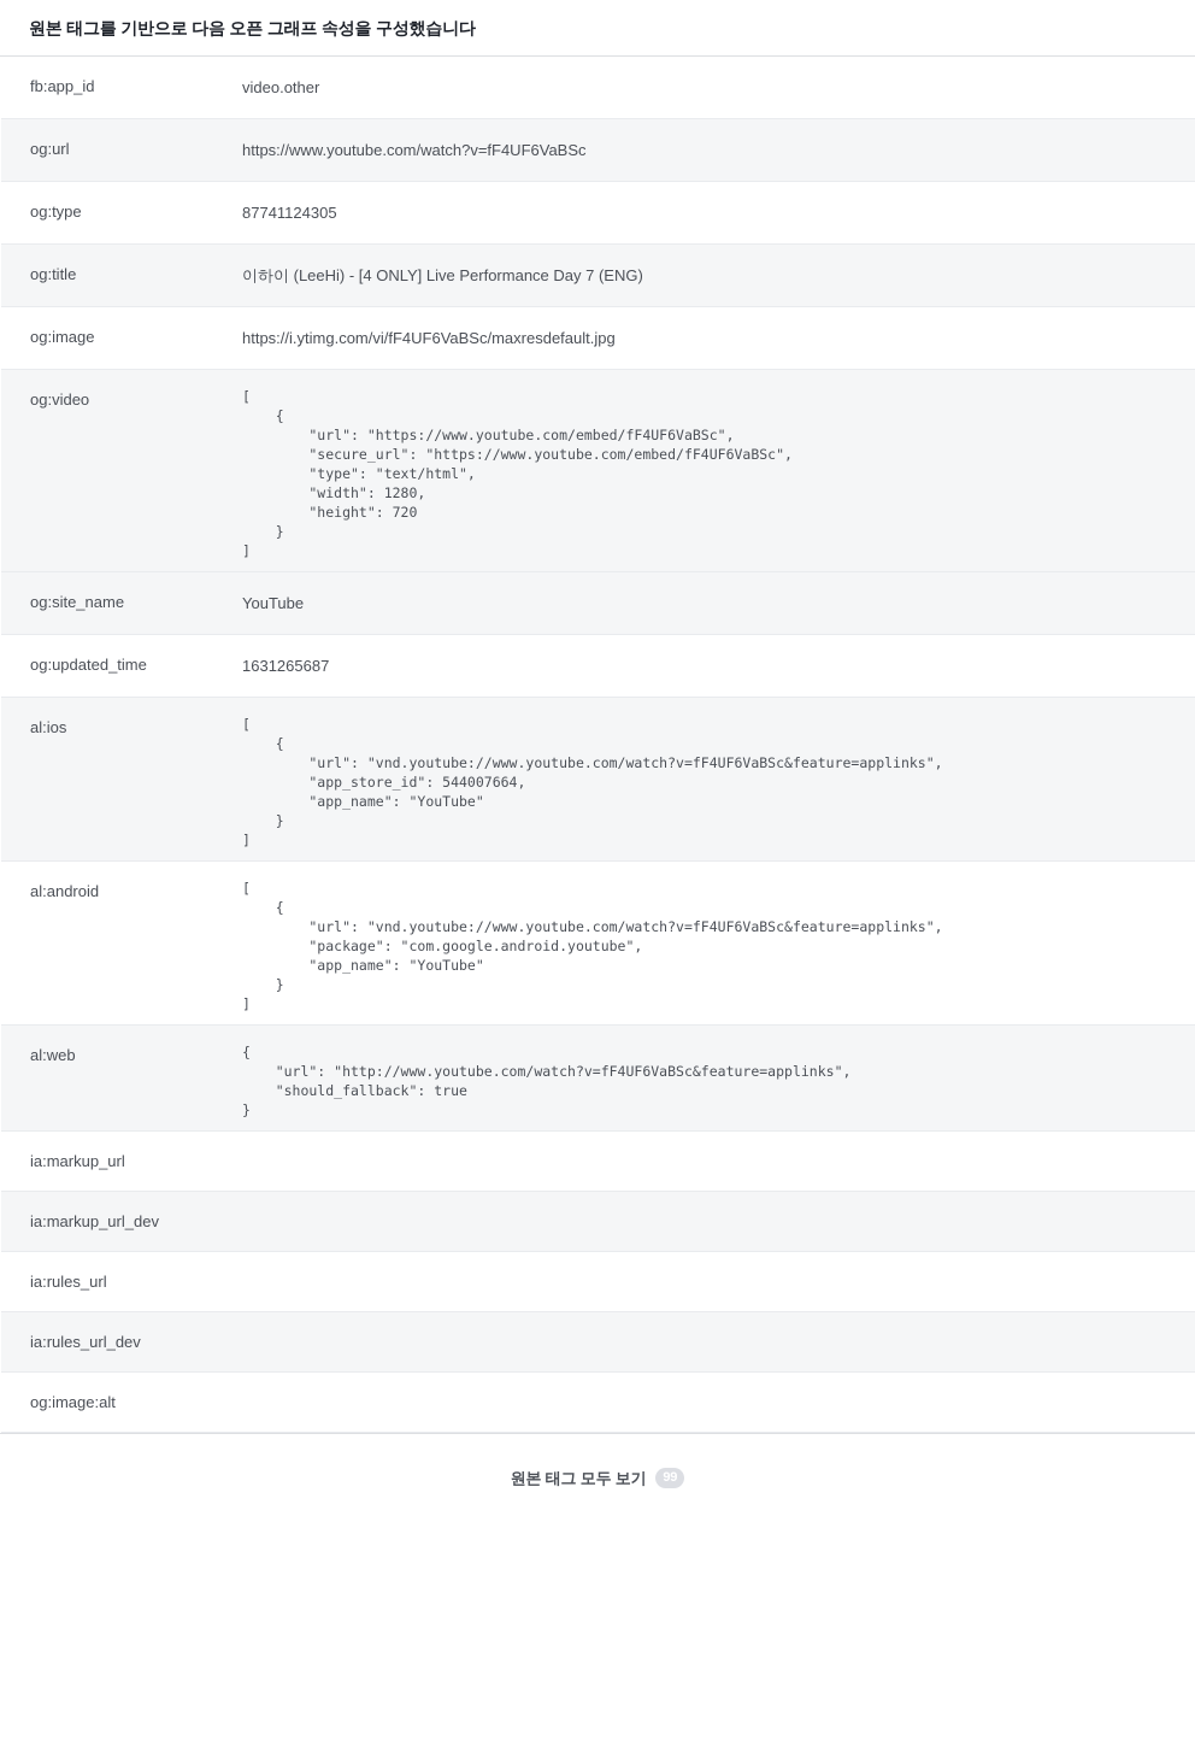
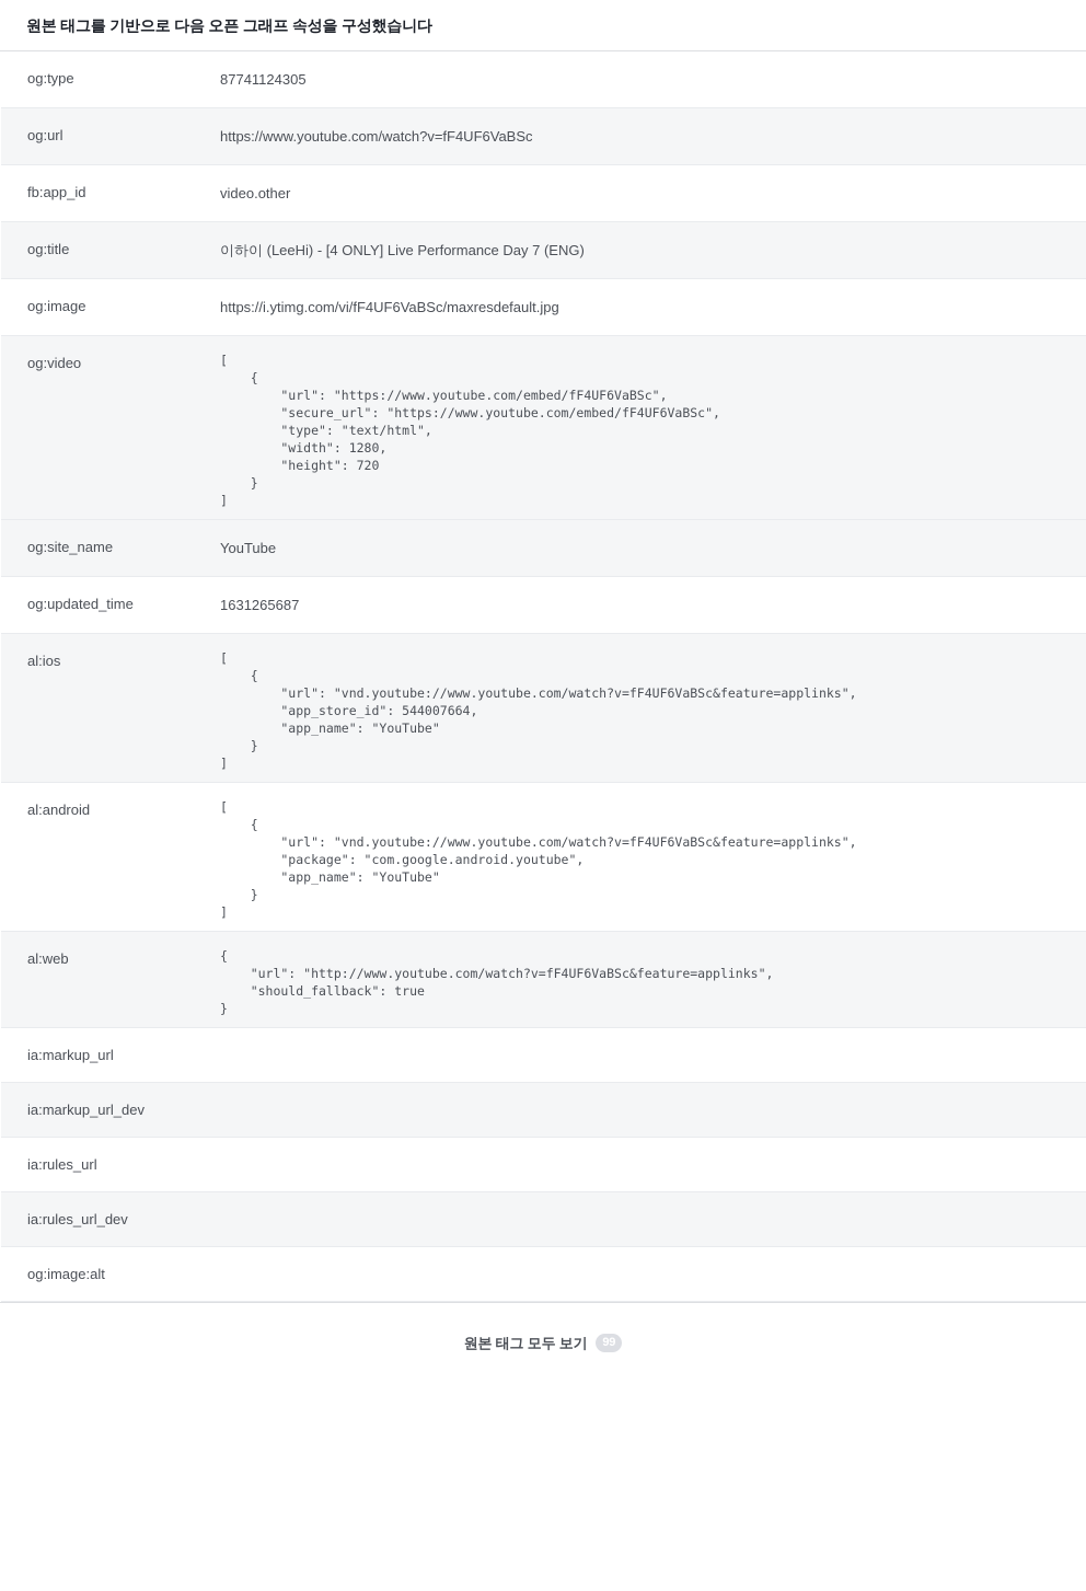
  원본 태그를 기반으로 다음 오픈 그래프 속성을 구성했습니다
- fb:app_id
+ og:type
- video.other
+ 87741124305
  og:url
  https://www.youtube.com/watch?v=fF4UF6VaBSc
- og:type
+ fb:app_id
- 87741124305
+ video.other
  og:title
  이하이 (LeeHi) - [4 ONLY] Live Performance Day 7 (ENG)
  og:image
  https://i.ytimg.com/vi/fF4UF6VaBSc/maxresdefault.jpg
  og:video
  [
  {
  "url": "https://www.youtube.com/embed/fF4UF6VaBSc",
  "secure_url": "https://www.youtube.com/embed/fF4UF6VaBSc",
  "type": "text/html",
  "width": 1280,
  "height": 720
  }
  ]
  og:site_name
  YouTube
  og:updated_time
  1631265687
  al:ios
  [
  {
  "url": "vnd.youtube://www.youtube.com/watch?v=fF4UF6VaBSc&feature=applinks",
  "app_store_id": 544007664,
  "app_name": "YouTube"
  }
  ]
  al:android
  [
  {
  "url": "vnd.youtube://www.youtube.com/watch?v=fF4UF6VaBSc&feature=applinks",
  "package": "com.google.android.youtube",
  "app_name": "YouTube"
  }
  ]
  al:web
  {
  "url": "http://www.youtube.com/watch?v=fF4UF6VaBSc&feature=applinks",
  "should_fallback": true
  }
  ia:markup_url
  ia:markup_url_dev
  ia:rules_url
  ia:rules_url_dev
  og:image:alt
  원본 태그 모두 보기
  99
